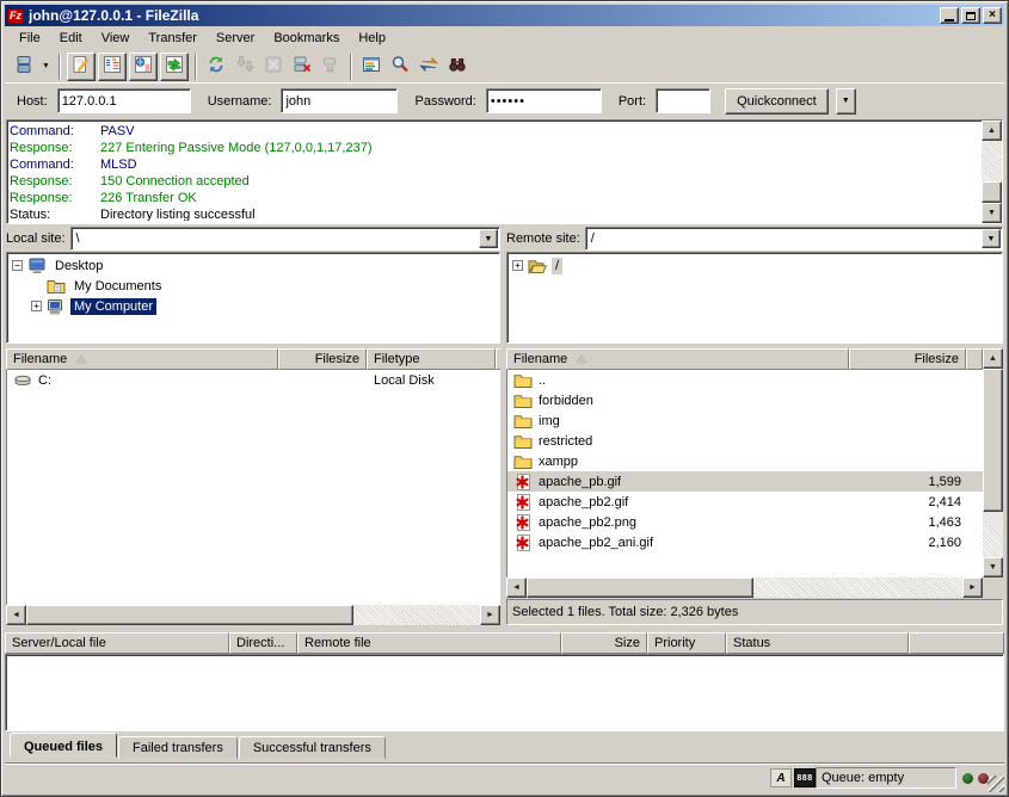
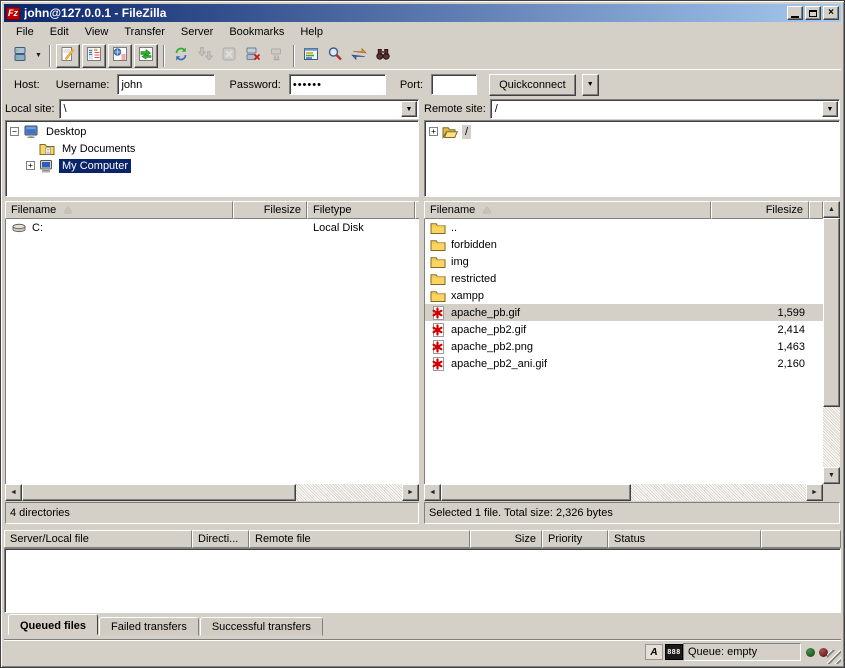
  Fz
  john@127.0.0.1 - FileZilla
  ×
  File
  Edit
  View
  Transfer
  Server
  Bookmarks
  Help
  Host:
- 127.0.0.1
  Username:
  john
  Password:
  ••••••
  Port:
  Quickconnect
- Command: PASV
- Response: 227 Entering Passive Mode (127,0,0,1,17,237)
- Command: MLSD
- Response: 150 Connection accepted
- Response: 226 Transfer OK
- Status: Directory listing successful
  Local site:
  \
  −
  Desktop
  My Documents
  +
  My Computer
  Filename
  Filesize
  Filetype
  C:
  Local Disk
+ 4 directories
  Remote site:
  /
  +
  /
  Filename
  Filesize
  ..
  forbidden
  img
  restricted
  xampp
  apache_pb.gif
  1,599
  apache_pb2.gif
  2,414
  apache_pb2.png
  1,463
  apache_pb2_ani.gif
  2,160
- Selected 1 files. Total size: 2,326 bytes
+ Selected 1 file. Total size: 2,326 bytes
  Server/Local file
  Directi...
  Remote file
  Size
  Priority
  Status
  Queued files
  Failed transfers
  Successful transfers
  A
  Queue: empty
